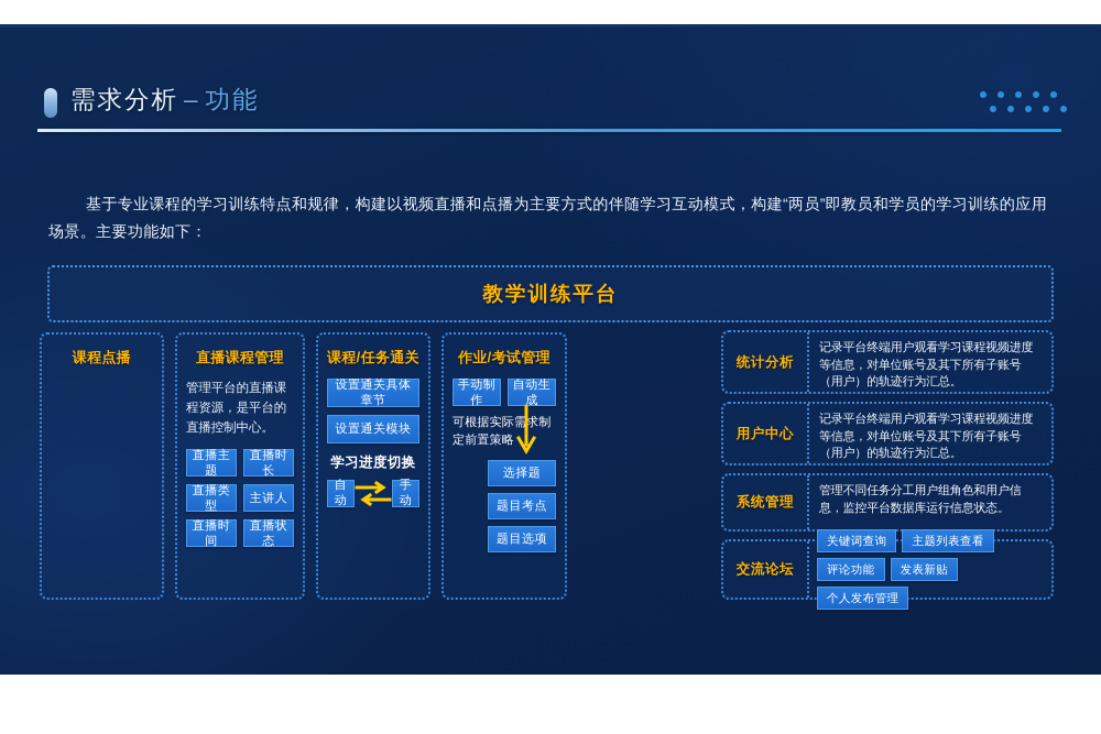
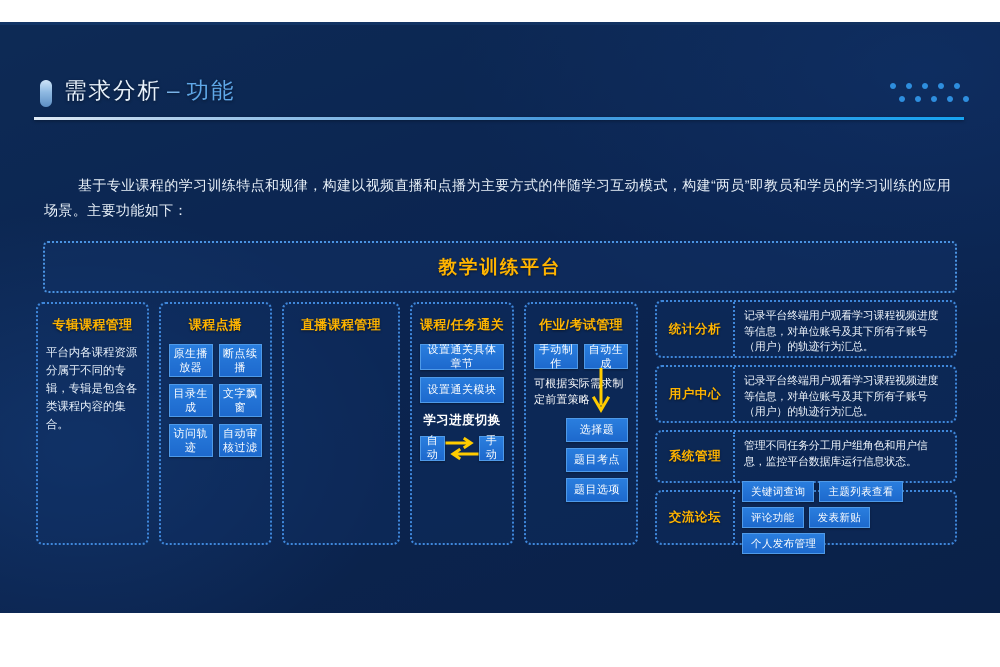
  需求分析 – 功能
  基于专业课程的学习训练特点和规律，构建以视频直播和点播为主要方式的伴随学习互动模式，构建“两员”即教员和学员的学习训练的应用场景。主要功能如下：
  教学训练平台
+ 专辑课程管理
+ 平台内各课程资源分属于不同的专辑，专辑是包含各类课程内容的集合。
  课程点播
+ 原生播放器
+ 断点续播
+ 目录生成
+ 文字飘窗
+ 访问轨迹
+ 自动审核过滤
  直播课程管理
- 管理平台的直播课程资源，是平台的直播控制中心。
- 直播主题
- 直播时长
- 直播类型
- 主讲人
- 直播时间
- 直播状态
  课程/任务通关
  设置通关具体章节
  设置通关模块
  学习进度切换
  自动
  手动
  作业/考试管理
  手动制作
  自动生成
  可根据实际需求制定前置策略
  选择题
  题目考点
  题目选项
  统计分析
  记录平台终端用户观看学习课程视频进度等信息，对单位账号及其下所有子账号（用户）的轨迹行为汇总。
  用户中心
  记录平台终端用户观看学习课程视频进度等信息，对单位账号及其下所有子账号（用户）的轨迹行为汇总。
  系统管理
  管理不同任务分工用户组角色和用户信息，监控平台数据库运行信息状态。
  交流论坛
  关键词查询
  主题列表查看
  评论功能
  发表新贴
  个人发布管理
